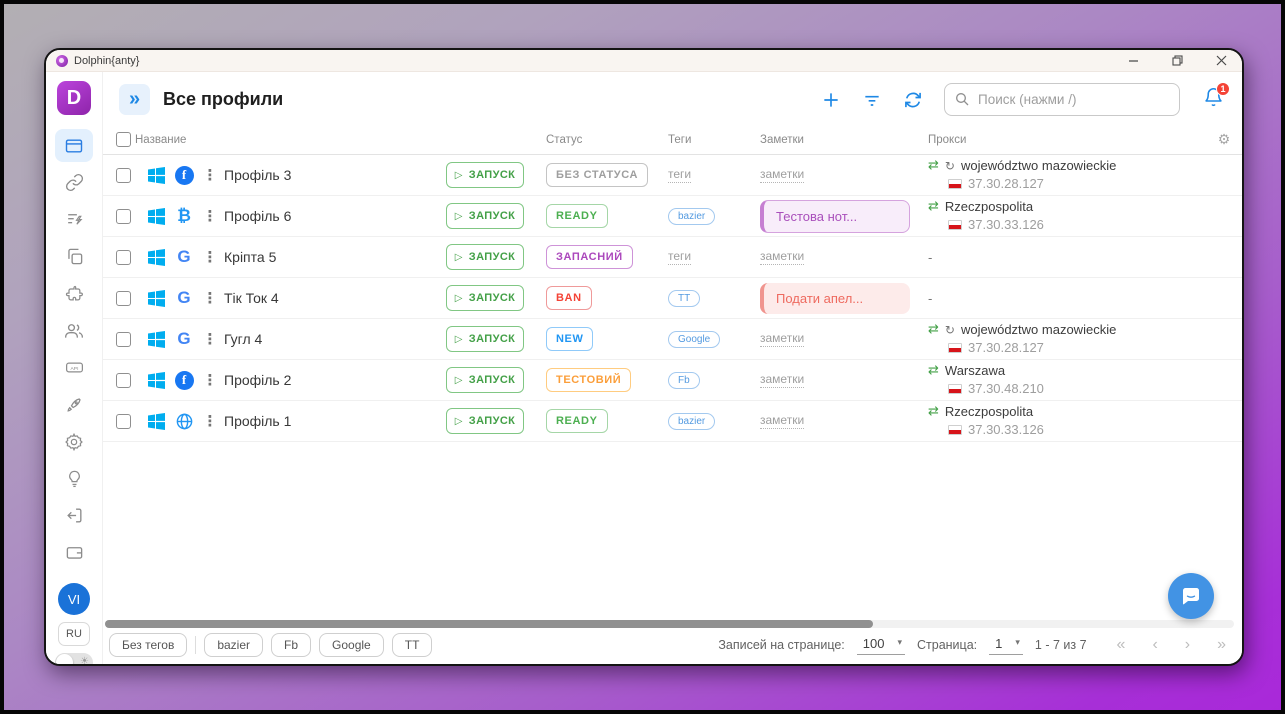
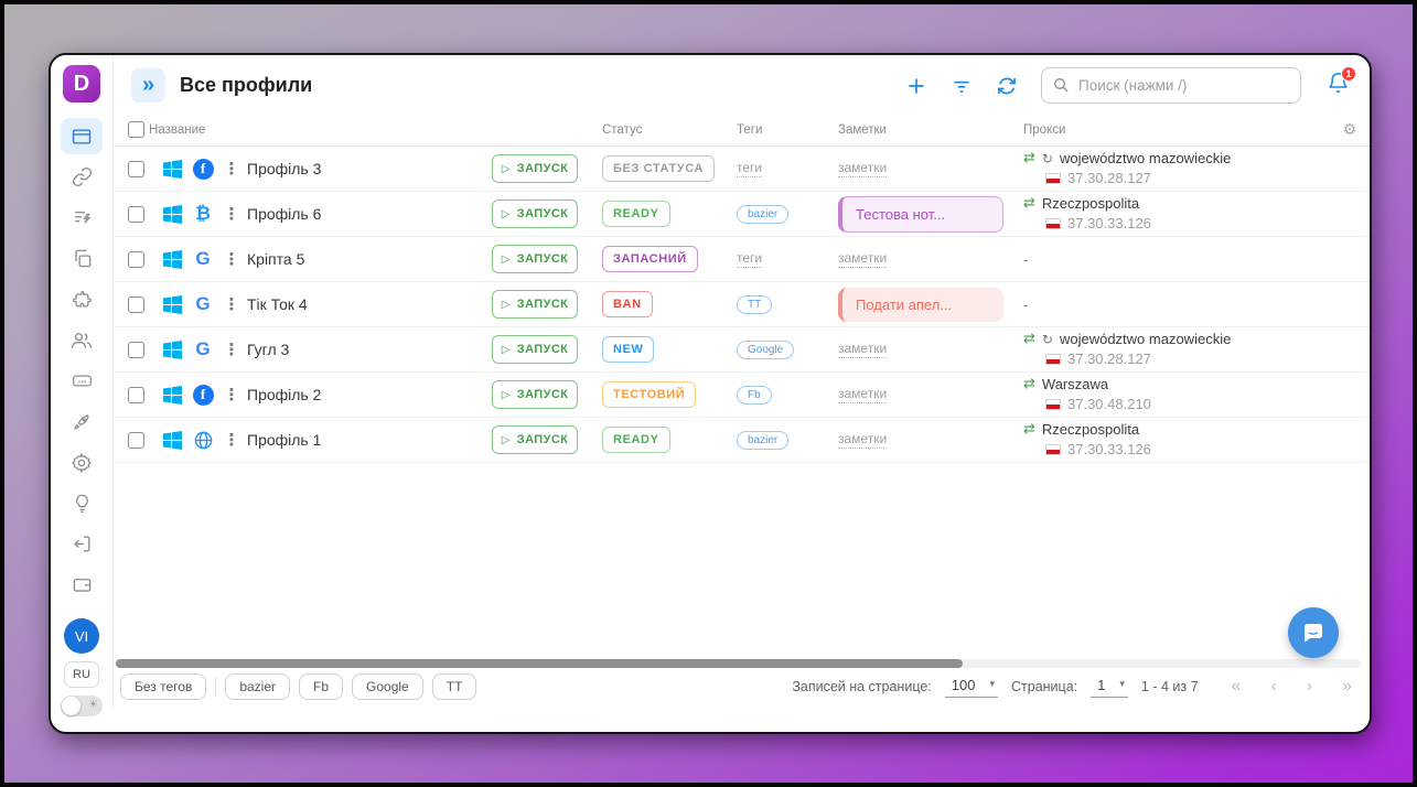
- Dolphin{anty}
  D
  VI
  RU
  ☀
  »
  Все профили
  Поиск (нажми /)
  1
  Название
  Статус
  Теги
  Заметки
  Прокси
  ⚙
  f
  ⋮
  Профіль 3
  ▷
  ЗАПУСК
  БЕЗ СТАТУСА
  теги
  заметки
  ⇄
  ↻
  województwo mazowieckie
  37.30.28.127
  ₿
  ⋮
  Профіль 6
  ▷
  ЗАПУСК
  READY
  bazier
  Тестова нот...
  ⇄
  Rzeczpospolita
  37.30.33.126
  G
  ⋮
  Кріпта 5
  ▷
  ЗАПУСК
  ЗАПАСНИЙ
  теги
  заметки
  -
  G
  ⋮
  Тік Ток 4
  ▷
  ЗАПУСК
  BAN
  TT
  Подати апел...
  -
  G
  ⋮
- Гугл 4
+ Гугл 3
  ▷
  ЗАПУСК
  NEW
  Google
  заметки
  ⇄
  ↻
  województwo mazowieckie
  37.30.28.127
  f
  ⋮
  Профіль 2
  ▷
  ЗАПУСК
  ТЕСТОВИЙ
  Fb
  заметки
  ⇄
  Warszawa
  37.30.48.210
  ⋮
  Профіль 1
  ▷
  ЗАПУСК
  READY
  bazier
  заметки
  ⇄
  Rzeczpospolita
  37.30.33.126
  Без тегов
  bazier
  Fb
  Google
  TT
  Записей на странице:
  100
  ▾
  Страница:
  1
  ▾
- 1 - 7 из 7
+ 1 - 4 из 7
  «
  ‹
  ›
  »
